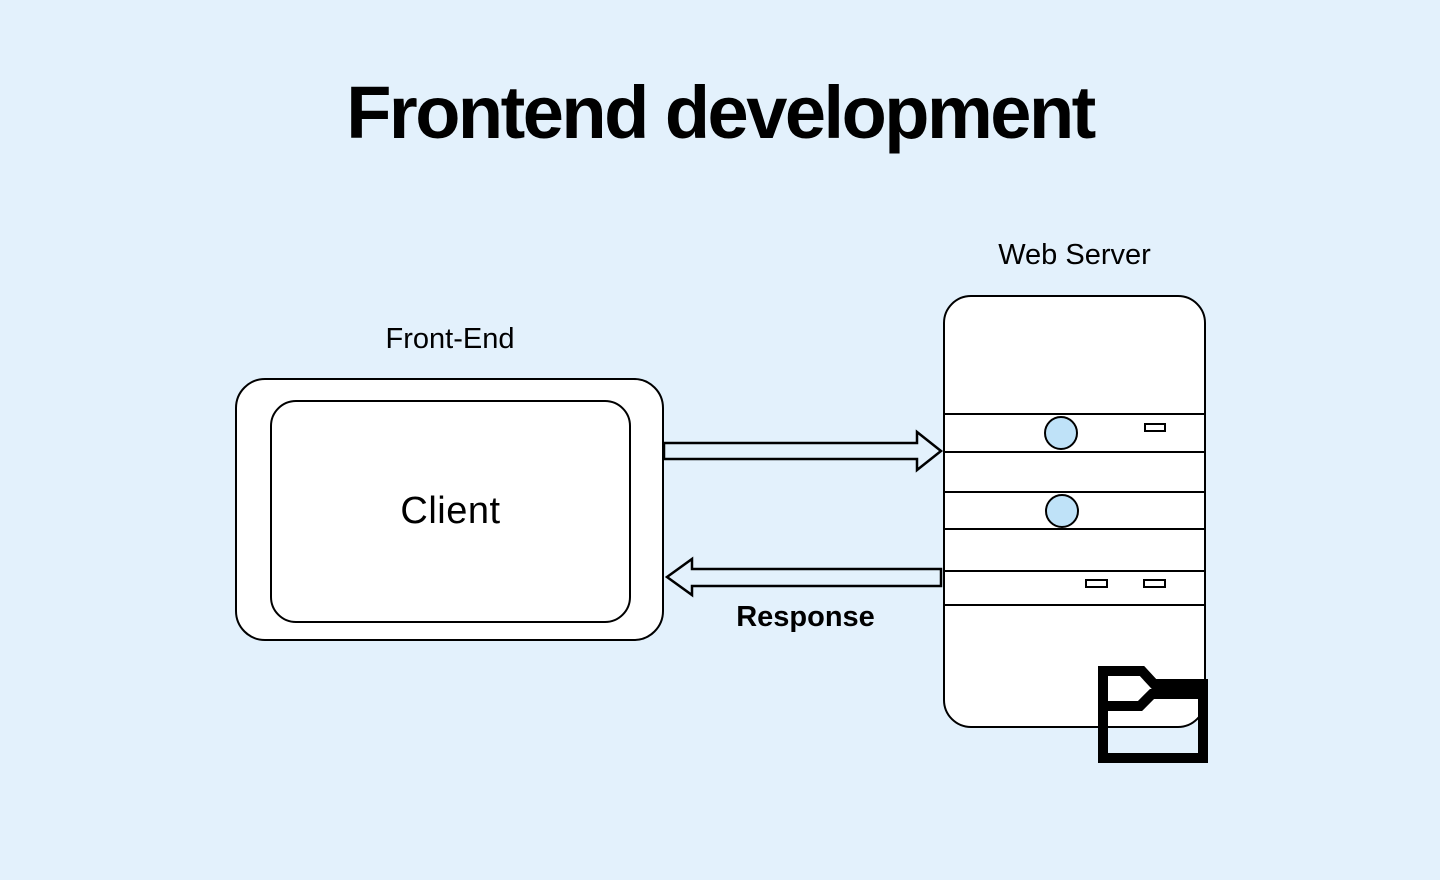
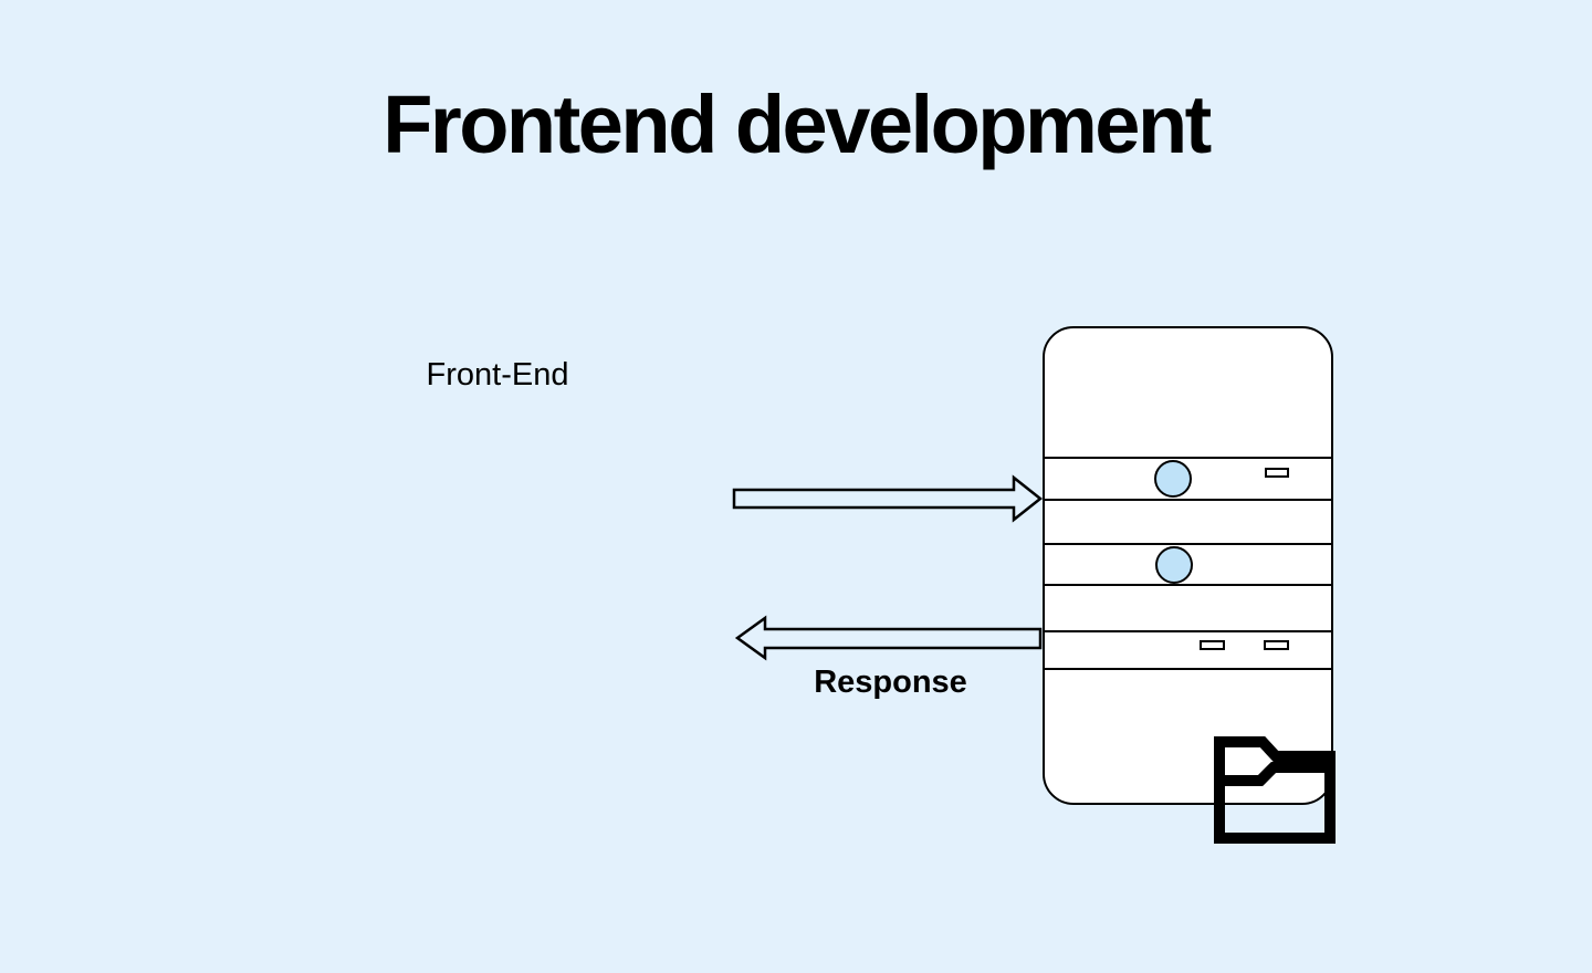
  Frontend development
  Front-End
- Client
- Web Server
  Response
